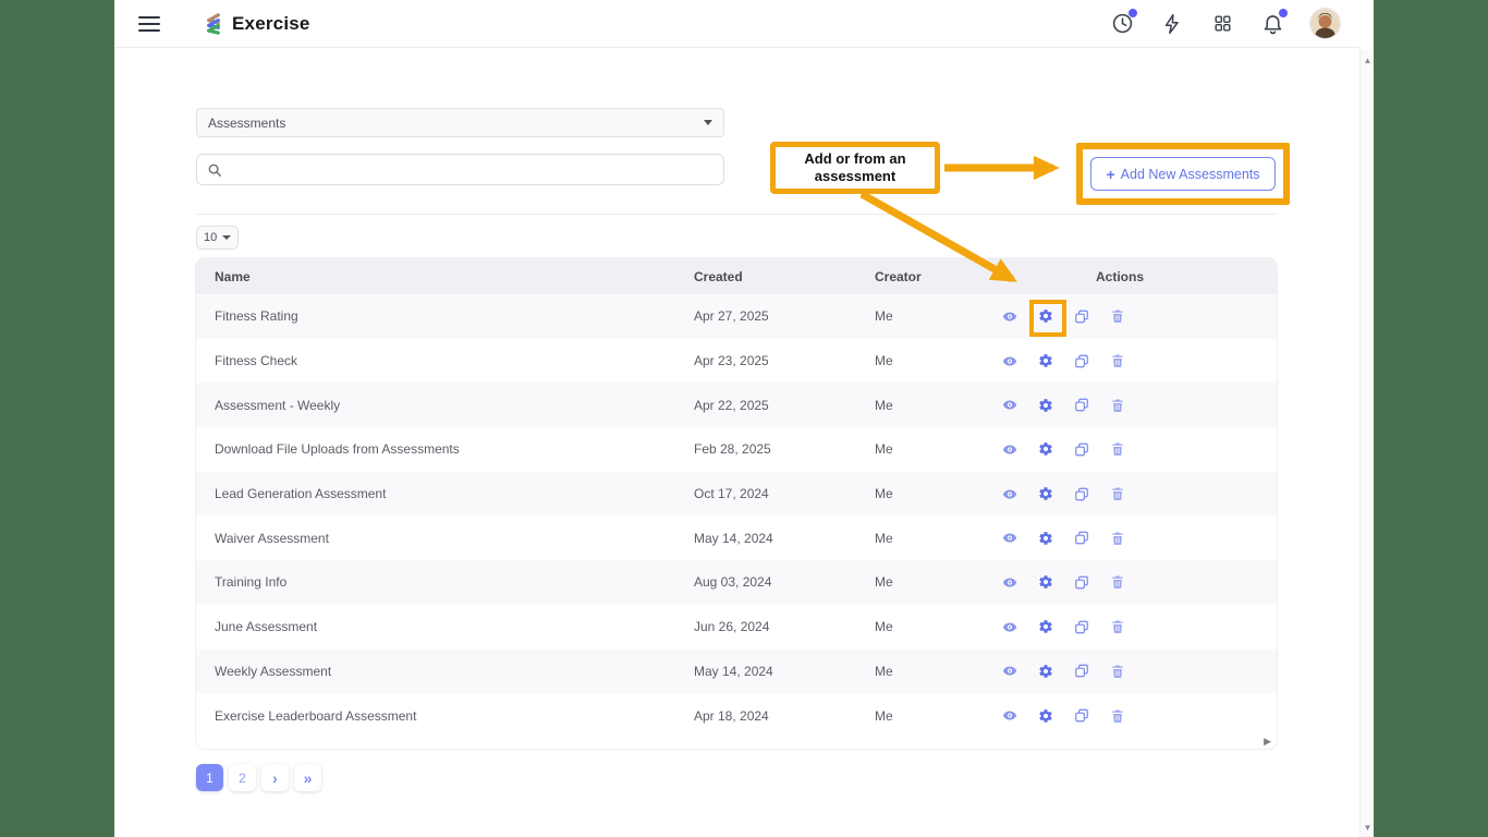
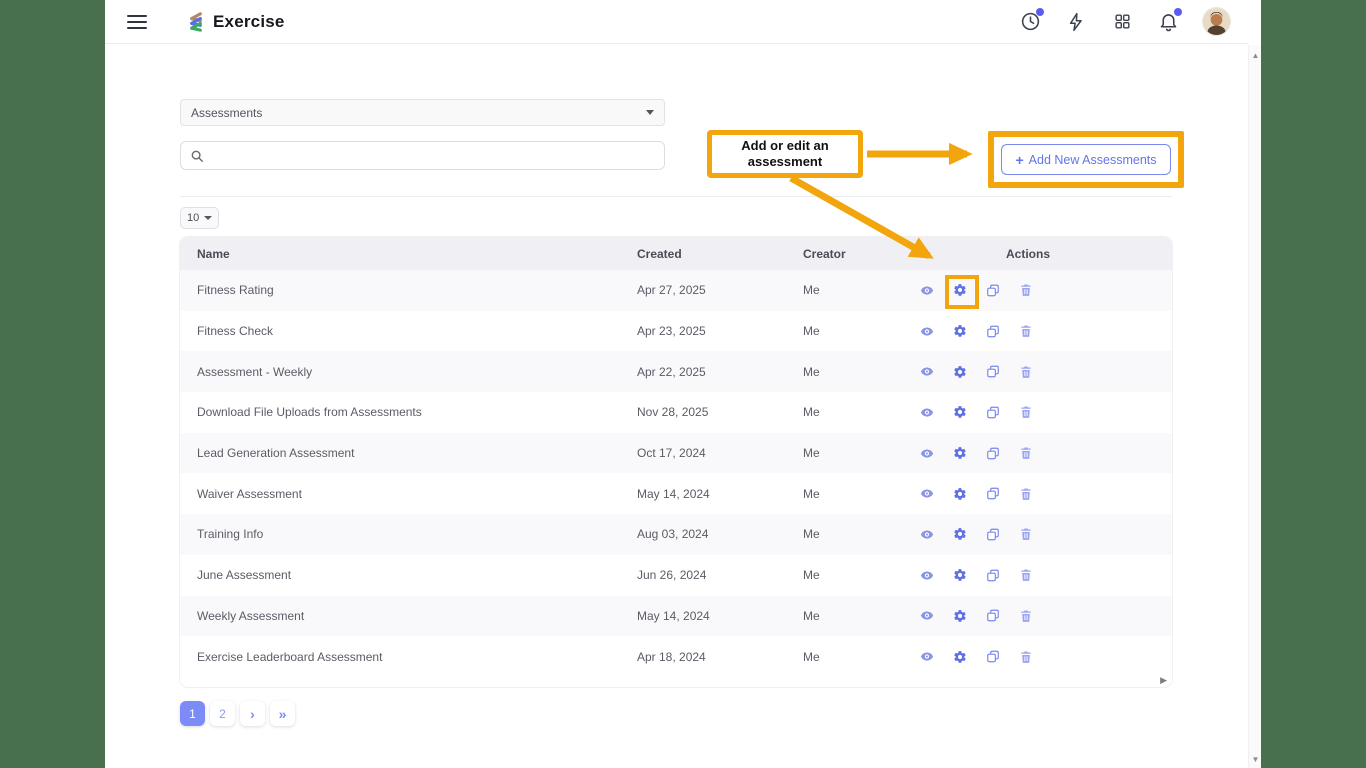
  Exercise
  Assessments
  10
- Add or from an assessment
+ Add or edit an assessment
  +
  Add New Assessments
  Name
  Created
  Creator
  Actions
  Fitness Rating
  Apr 27, 2025
  Me
  Fitness Check
  Apr 23, 2025
  Me
  Assessment - Weekly
  Apr 22, 2025
  Me
  Download File Uploads from Assessments
- Feb 28, 2025
+ Nov 28, 2025
  Me
  Lead Generation Assessment
  Oct 17, 2024
  Me
  Waiver Assessment
  May 14, 2024
  Me
  Training Info
  Aug 03, 2024
  Me
  June Assessment
  Jun 26, 2024
  Me
  Weekly Assessment
  May 14, 2024
  Me
  Exercise Leaderboard Assessment
  Apr 18, 2024
  Me
  ▶
  1
  2
  ›
  »
  ▲
  ▼
